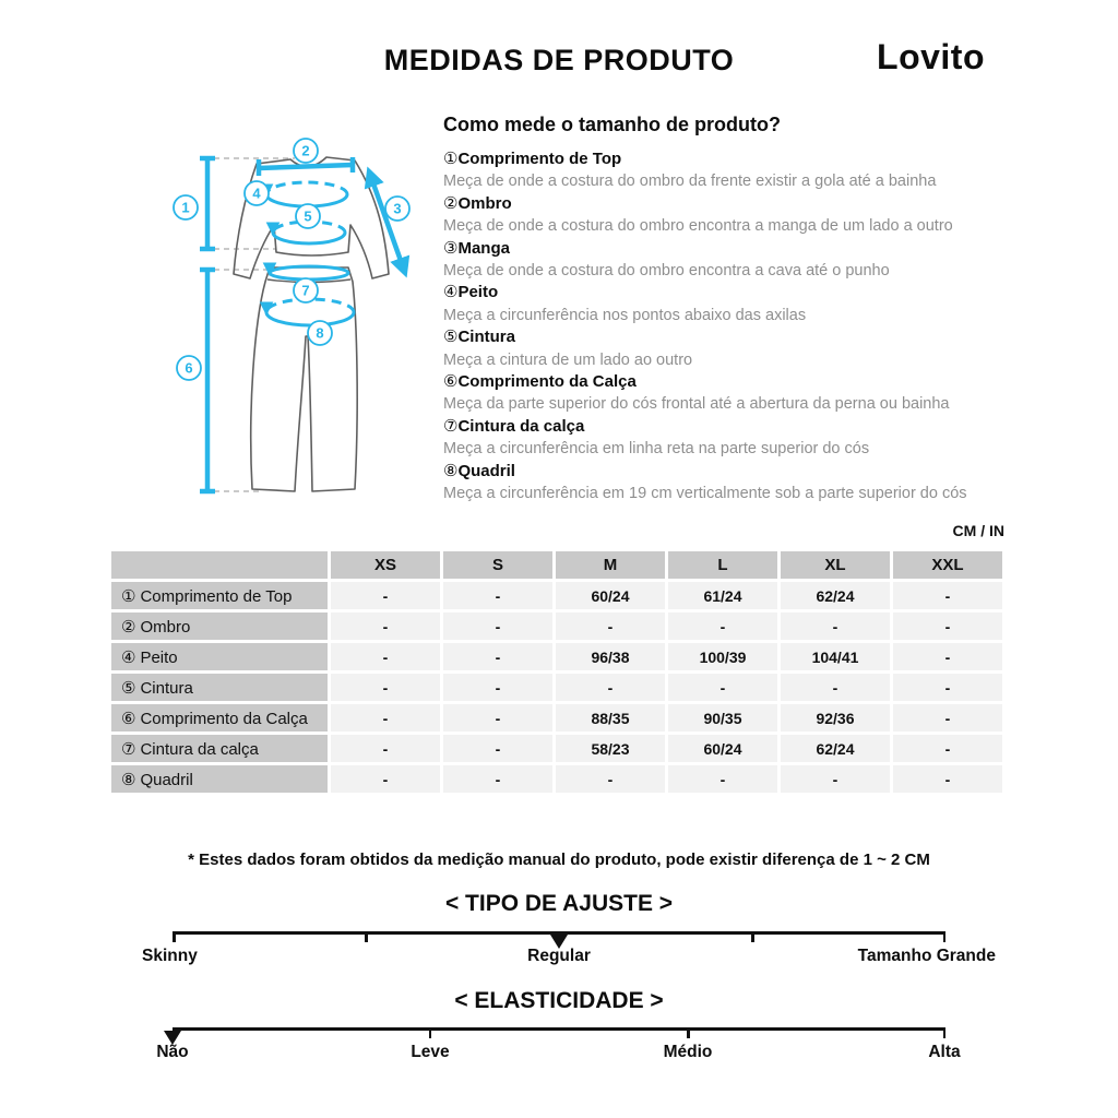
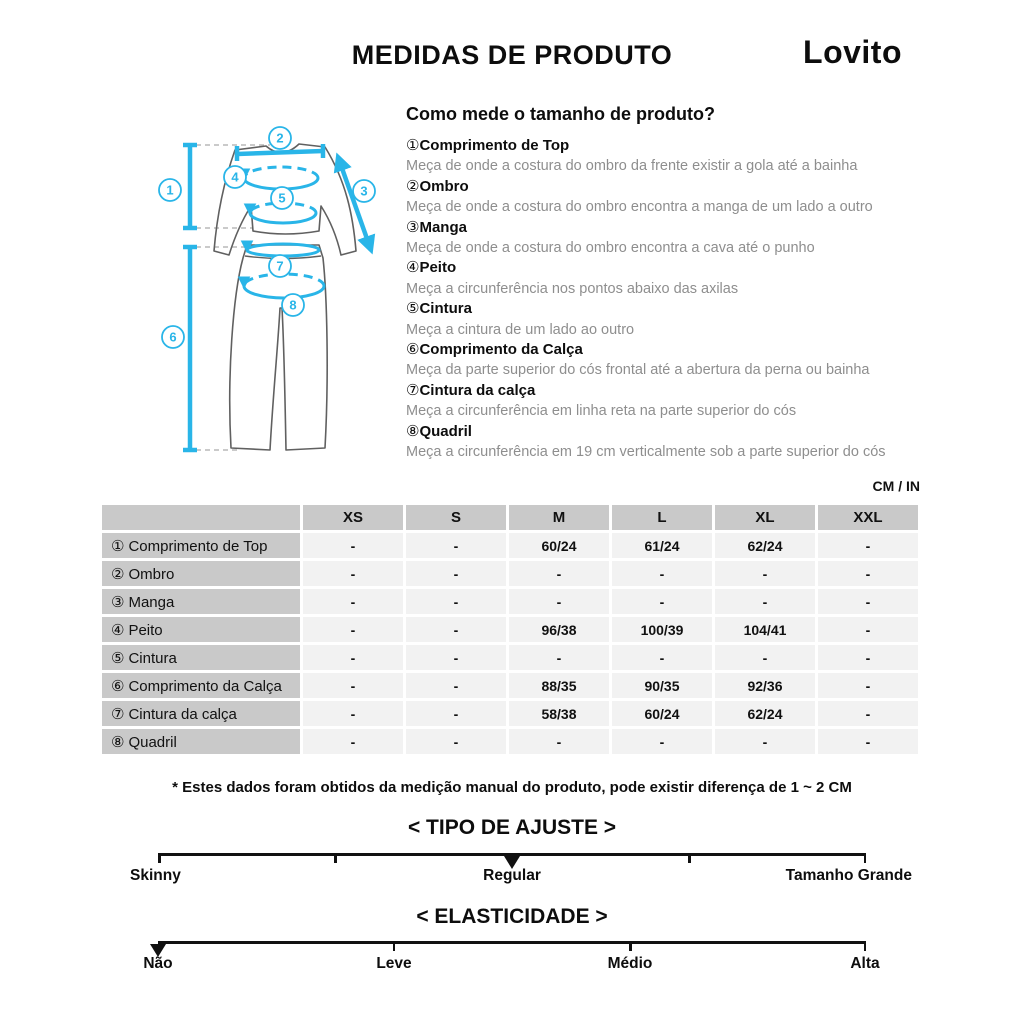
  MEDIDAS DE PRODUTO
  Lovito
  1
  2
  3
  4
  5
  6
  7
  8
  Como mede o tamanho de produto?
  ①Comprimento de Top
  Meça de onde a costura do ombro da frente existir a gola até a bainha
  ②Ombro
  Meça de onde a costura do ombro encontra a manga de um lado a outro
  ③Manga
  Meça de onde a costura do ombro encontra a cava até o punho
  ④Peito
  Meça a circunferência nos pontos abaixo das axilas
  ⑤Cintura
  Meça a cintura de um lado ao outro
  ⑥Comprimento da Calça
  Meça da parte superior do cós frontal até a abertura da perna ou bainha
  ⑦Cintura da calça
  Meça a circunferência em linha reta na parte superior do cós
  ⑧Quadril
  Meça a circunferência em 19 cm verticalmente sob a parte superior do cós
  CM / IN
  	XS	S	M	L	XL	XXL
  ① Comprimento de Top	-	-	60/24	61/24	62/24	-
  ② Ombro	-	-	-	-	-	-
+ ③ Manga	-	-	-	-	-	-
  ④ Peito	-	-	96/38	100/39	104/41	-
  ⑤ Cintura	-	-	-	-	-	-
  ⑥ Comprimento da Calça	-	-	88/35	90/35	92/36	-
- ⑦ Cintura da calça	-	-	58/23	60/24	62/24	-
+ ⑦ Cintura da calça	-	-	58/38	60/24	62/24	-
  ⑧ Quadril	-	-	-	-	-	-
  * Estes dados foram obtidos da medição manual do produto, pode existir diferença de 1 ~ 2 CM
  < TIPO DE AJUSTE >
  Skinny
  Regular
  Tamanho Grande
  < ELASTICIDADE >
  Não
  Leve
  Médio
  Alta
